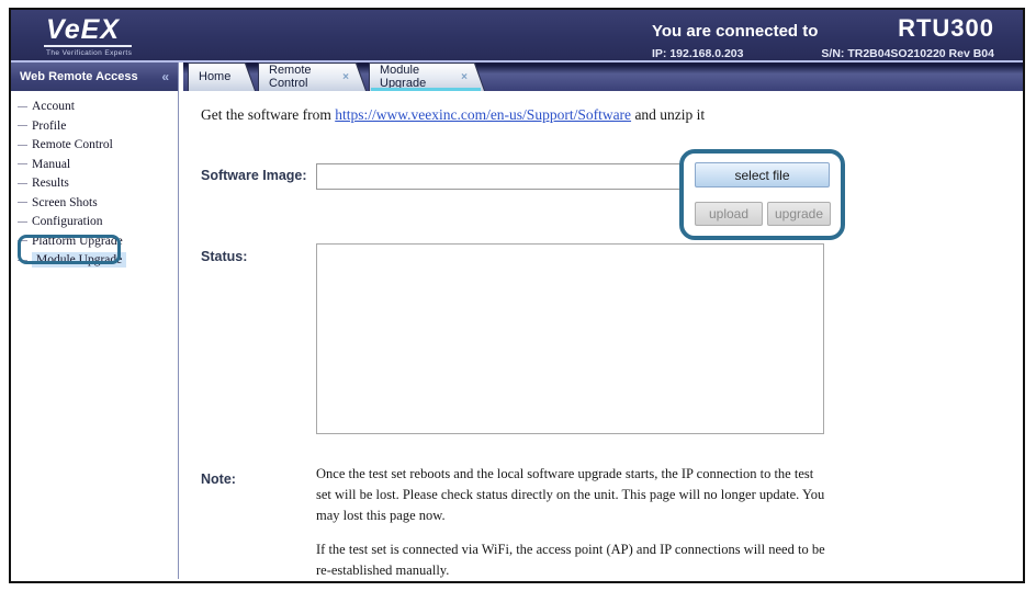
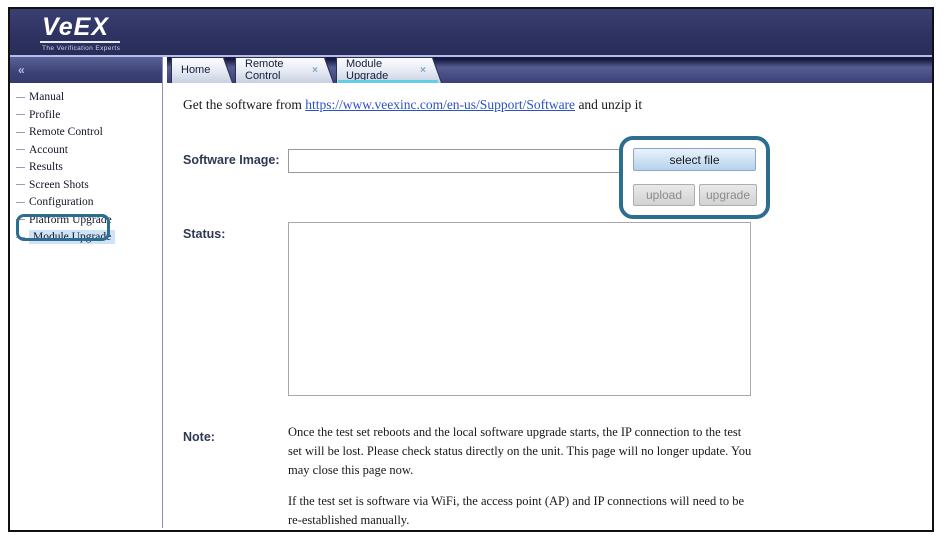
  VeEX
- You are connected to
- RTU300
- IP: 192.168.0.203
- S/N: TR2B04SO210220 Rev B04
- Web Remote Access
  «
- Account
+ Manual
  Profile
  Remote Control
- Manual
+ Account
  Results
  Screen Shots
  Configuration
  Platform Upgrade
  Module Upgrade
  Home
  Remote Control
  ×
  Module Upgrade
  ×
  Get the software from https://www.veexinc.com/en-us/Support/Software and unzip it
  Software Image:
  select file
  upload
  upgrade
  Status:
  Note:
- Once the test set reboots and the local software upgrade starts, the IP connection to the test set will be lost. Please check status directly on the unit. This page will no longer update. You may lost this page now.
+ Once the test set reboots and the local software upgrade starts, the IP connection to the test set will be lost. Please check status directly on the unit. This page will no longer update. You may close this page now.
- If the test set is connected via WiFi, the access point (AP) and IP connections will need to be re-established manually.
+ If the test set is software via WiFi, the access point (AP) and IP connections will need to be re-established manually.
